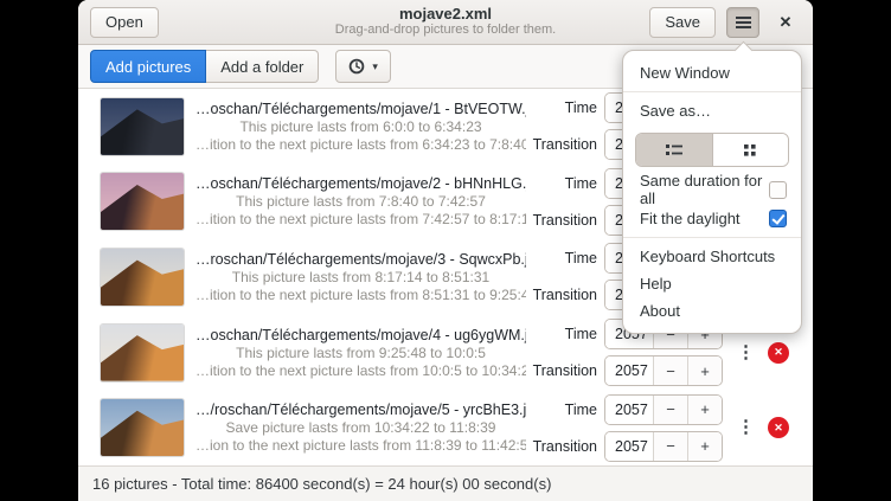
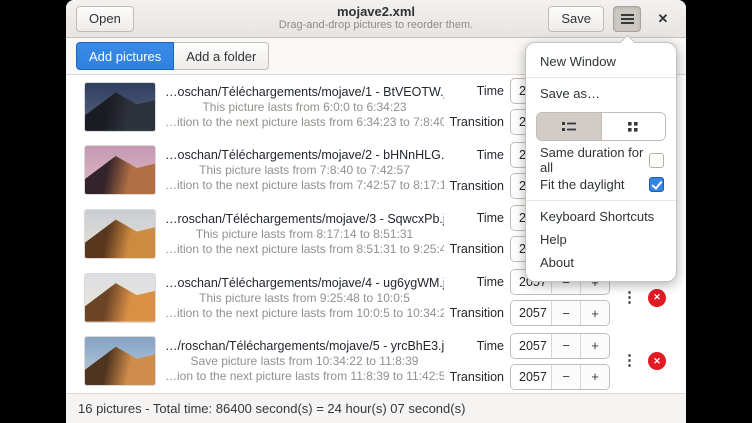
  Open
  mojave2.xml
- Drag-and-drop pictures to folder them.
+ Drag-and-drop pictures to reorder them.
  Save
  ✕
  Add pictures
  Add a folder
- ▾
  …oschan/Téléchargements/mojave/1 - BtVEOTW.
  This picture lasts from 6:0:0 to 6:34:23
  …ition to the next picture lasts from 6:34:23 to 7:8:40
  Time
  Transition
  …oschan/Téléchargements/mojave/2 - bHNnHLG.
  This picture lasts from 7:8:40 to 7:42:57
  …ition to the next picture lasts from 7:42:57 to 8:17:1
  Time
  Transition
  …roschan/Téléchargements/mojave/3 - SqwcxPb.
  This picture lasts from 8:17:14 to 8:51:31
  …ition to the next picture lasts from 8:51:31 to 9:25:4
  Time
  Transition
  …oschan/Téléchargements/mojave/4 - ug6ygWM.
  This picture lasts from 9:25:48 to 10:0:5
  …ition to the next picture lasts from 10:0:5 to 10:34:2
  Time
  2057
  −
  +
  Transition
  2057
  −
  +
  ⋮
  ✕
  …/roschan/Téléchargements/mojave/5 - yrcBhE3.j
  Save picture lasts from 10:34:22 to 11:8:39
  …ion to the next picture lasts from 11:8:39 to 11:42:5
  Time
  2057
  −
  +
  Transition
  2057
  −
  +
  ⋮
  ✕
- 16 pictures - Total time: 86400 second(s) = 24 hour(s) 00 second(s)
+ 16 pictures - Total time: 86400 second(s) = 24 hour(s) 07 second(s)
  New Window
  Save as…
  Same duration for all
  Fit the daylight
  Keyboard Shortcuts
  Help
  About
